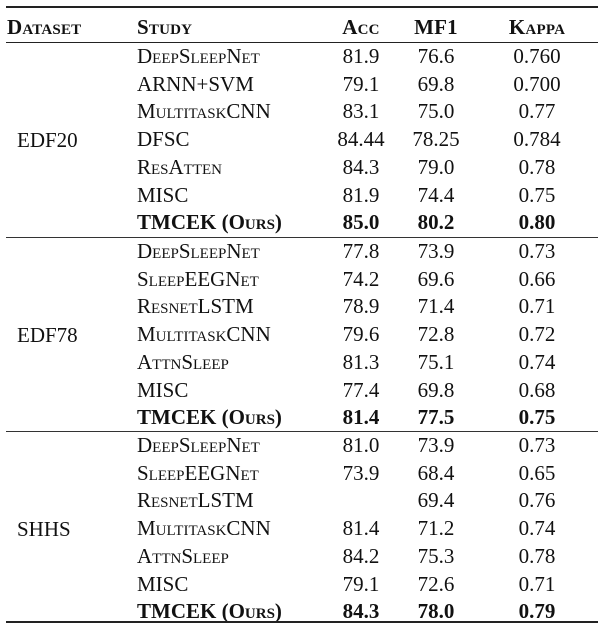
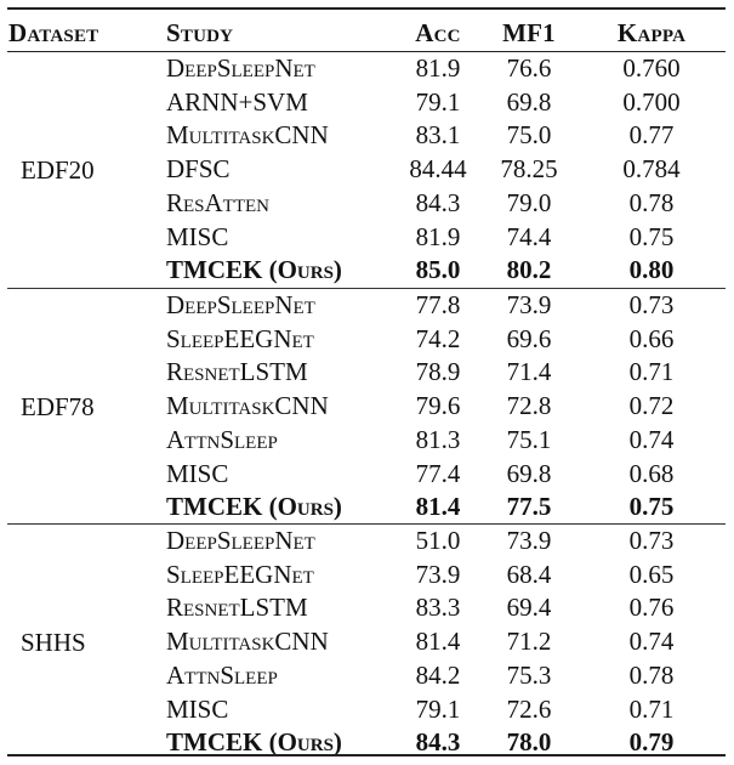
  Dataset
  Study
  Acc
  MF1
  Kappa
  EDF20
  DeepSleepNet
  81.9
  76.6
  0.760
  ARNN+SVM
  79.1
  69.8
  0.700
  MultitaskCNN
  83.1
  75.0
  0.77
  DFSC
  84.44
  78.25
  0.784
  ResAtten
  84.3
  79.0
  0.78
  MISC
  81.9
  74.4
  0.75
  TMCEK (Ours)
  85.0
  80.2
  0.80
  EDF78
  DeepSleepNet
  77.8
  73.9
  0.73
  SleepEEGNet
  74.2
  69.6
  0.66
  ResnetLSTM
  78.9
  71.4
  0.71
  MultitaskCNN
  79.6
  72.8
  0.72
  AttnSleep
  81.3
  75.1
  0.74
  MISC
  77.4
  69.8
  0.68
  TMCEK (Ours)
  81.4
  77.5
  0.75
  SHHS
  DeepSleepNet
- 81.0
+ 51.0
  73.9
  0.73
  SleepEEGNet
  73.9
  68.4
  0.65
  ResnetLSTM
+ 83.3
  69.4
  0.76
  MultitaskCNN
  81.4
  71.2
  0.74
  AttnSleep
  84.2
  75.3
  0.78
  MISC
  79.1
  72.6
  0.71
  TMCEK (Ours)
  84.3
  78.0
  0.79
